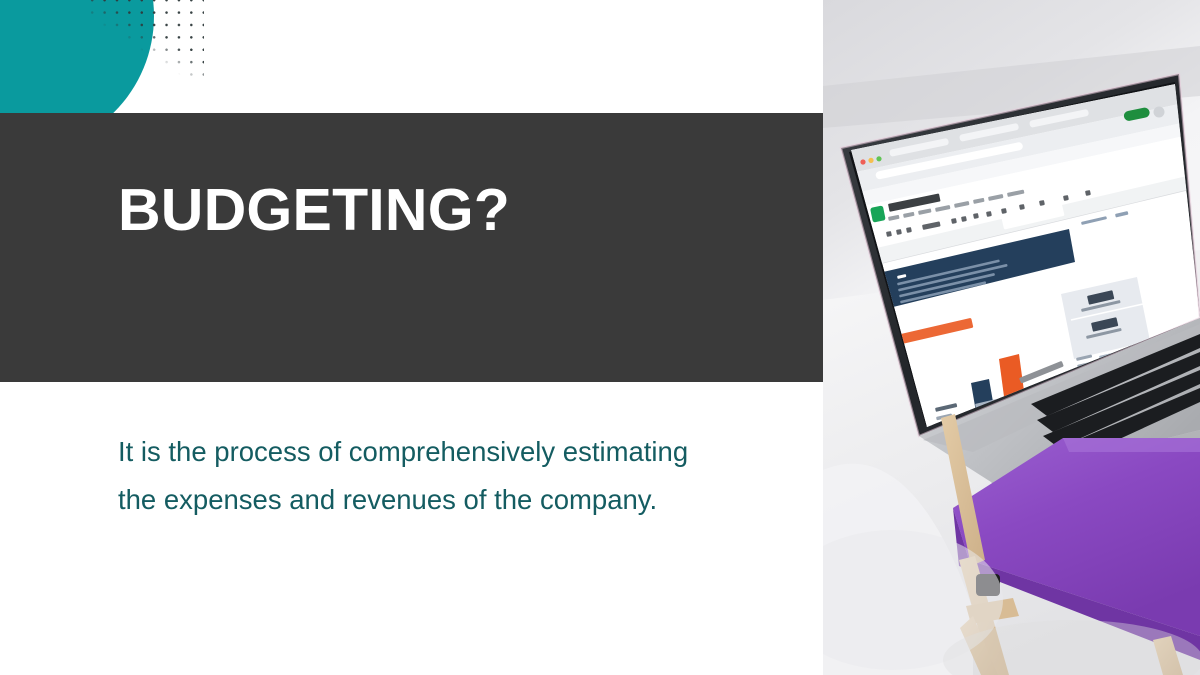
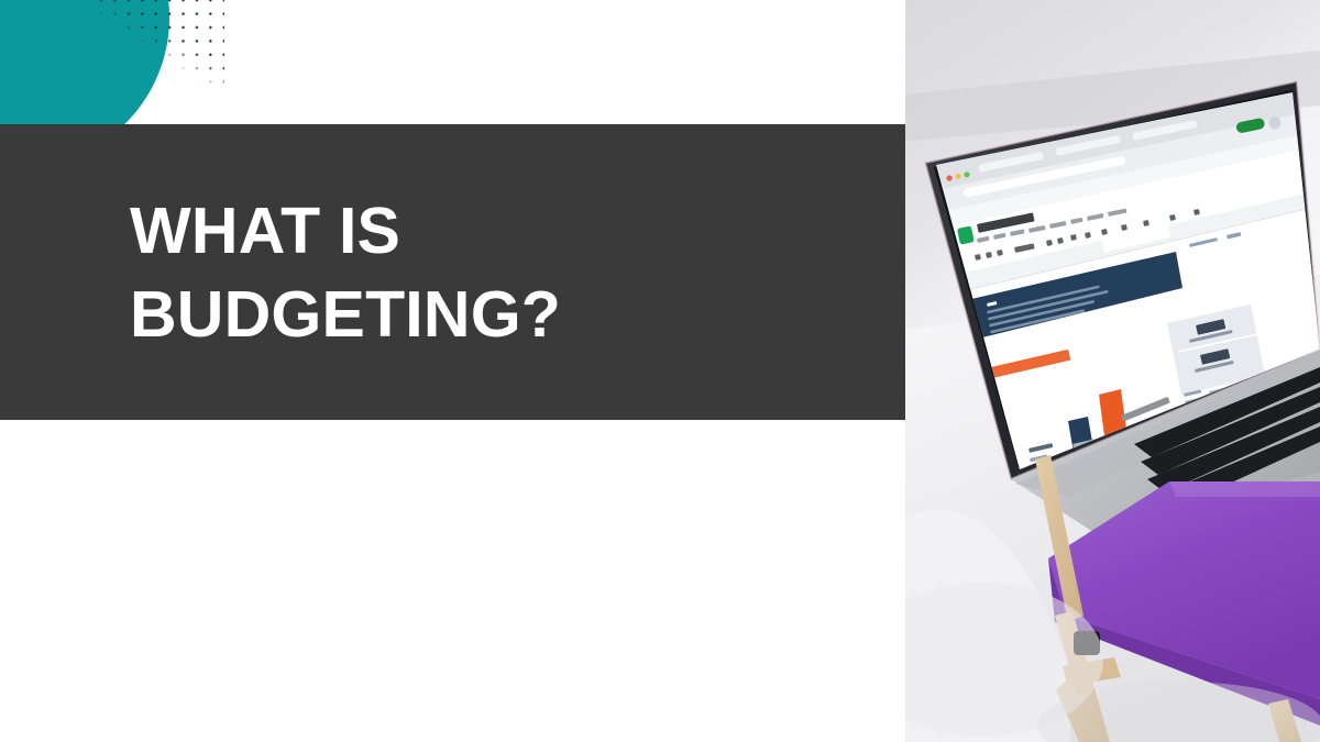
+ WHAT IS
  BUDGETING?
- It is the process of comprehensively estimating the expenses and revenues of the company.
